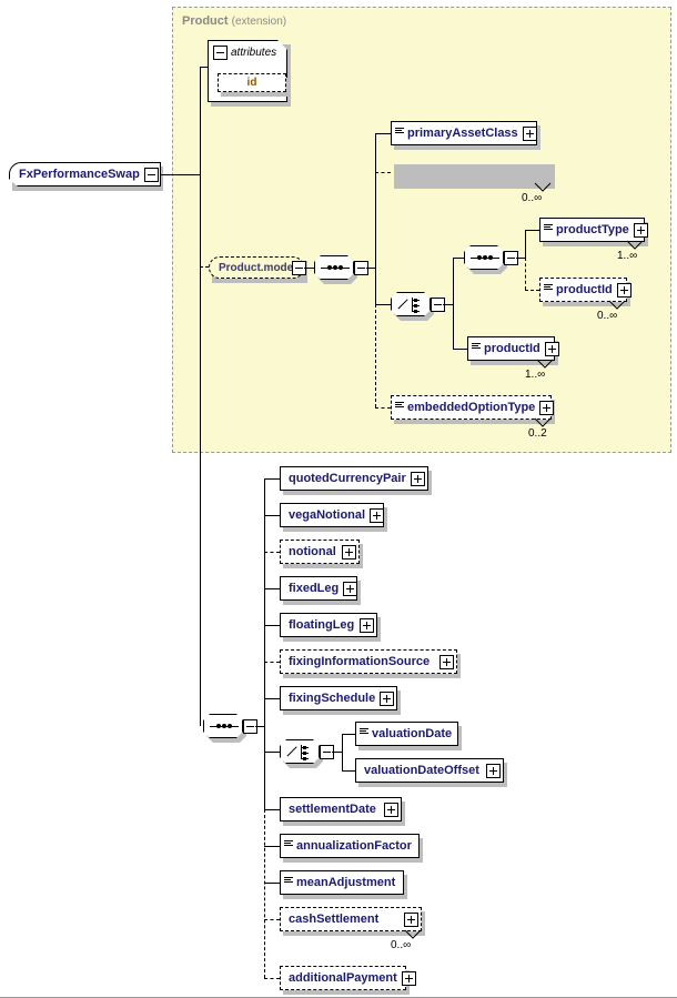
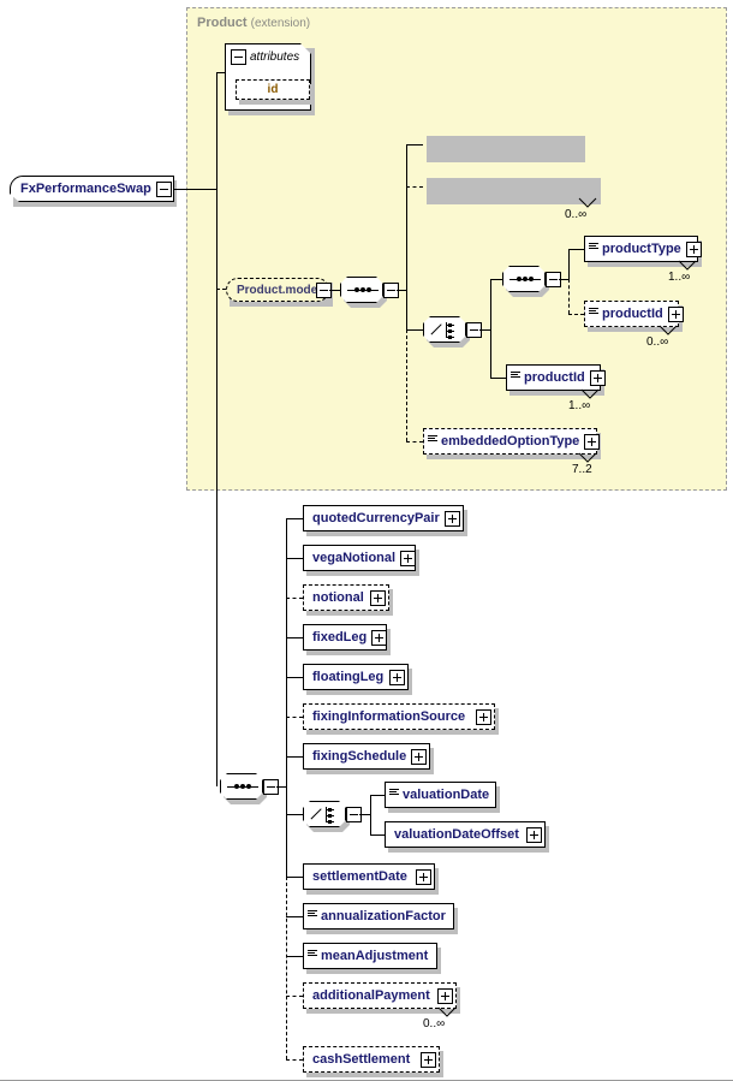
  Product (extension)
  FxPerformanceSwap
  attributes
  id
  Product.mode
- primaryAssetClass
  0..∞
  productType
  1..∞
  productId
  0..∞
  productId
  1..∞
  embeddedOptionType
- 0..2
+ 7..2
  quotedCurrencyPair
  vegaNotional
  notional
  fixedLeg
  floatingLeg
  fixingInformationSource
  fixingSchedule
  valuationDate
  valuationDateOffset
  settlementDate
  annualizationFactor
  meanAdjustment
- cashSettlement
+ additionalPayment
  0..∞
- additionalPayment
+ cashSettlement
